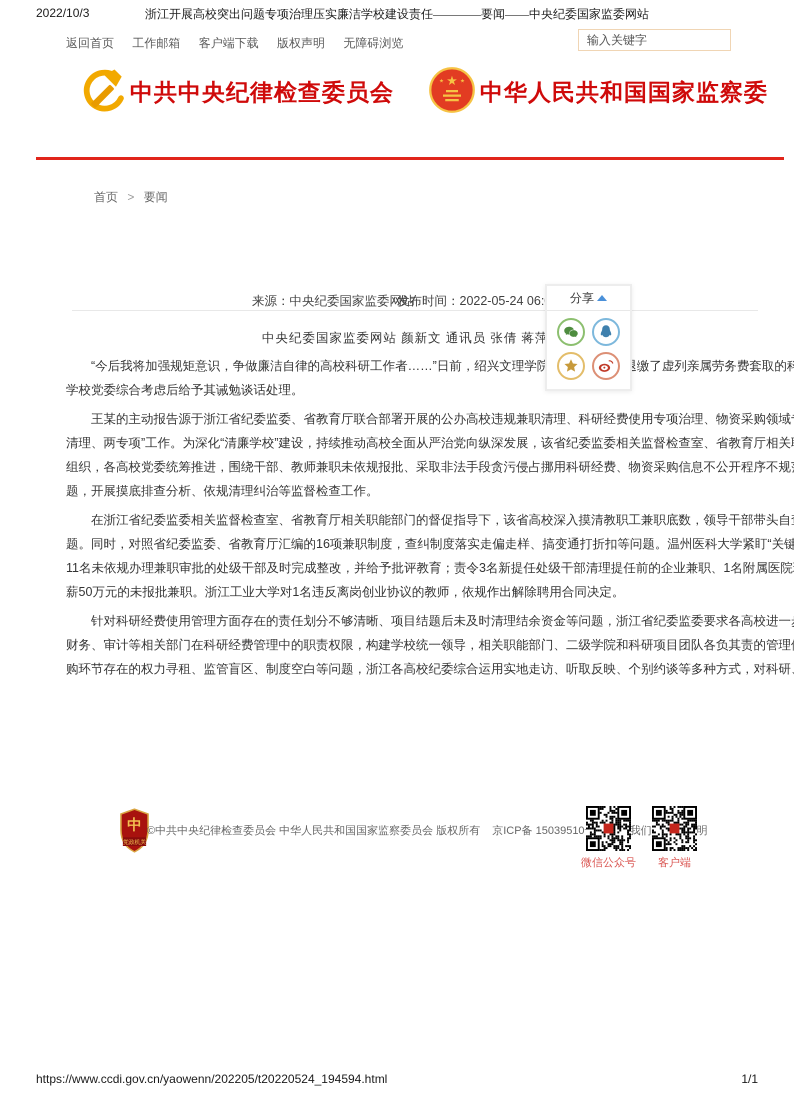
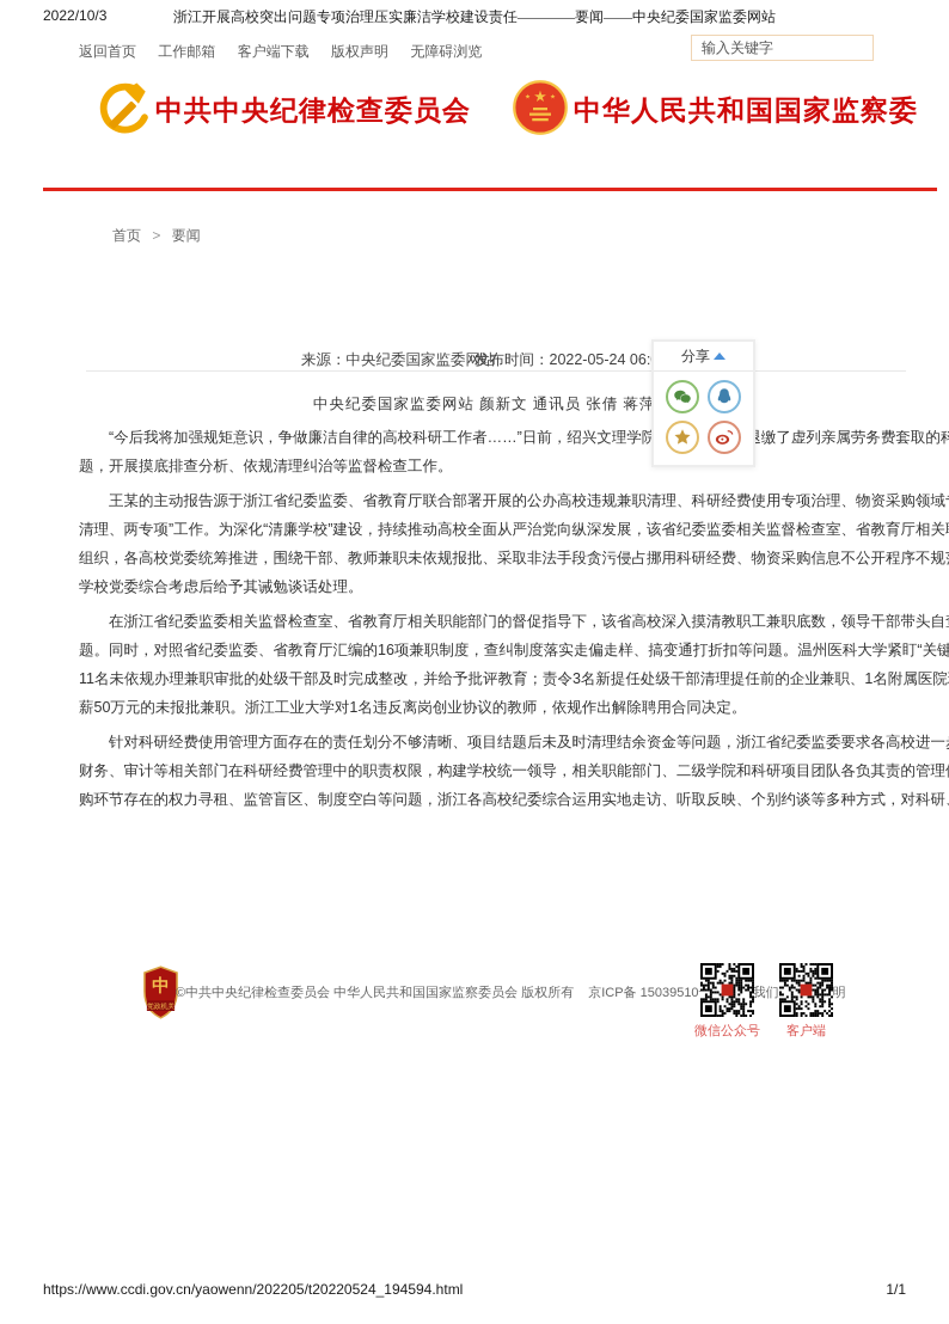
  2022/10/3
  浙江开展高校突出问题专项治理压实廉洁学校建设责任————要闻——中央纪委国家监委网站
  返回首页 工作邮箱 客户端下载 版权声明 无障碍浏览
  输入关键字
  中共中央纪律检查委员会
  ★
  中华人民共和国国家监察委
  首页 > 要闻
  来源：中央纪委国家监委网站
  发布时间：2022-05-24 06:
  中央纪委国家监委网站 颜新文 通讯员 张倩 蒋萍
  “今后我将加强规矩意识，争做廉洁自律的高校科研工作者……”日前，绍兴文理学院缴了虚列亲属劳务费套取的科
- 学校党委综合考虑后给予其诫勉谈话处理。
+ 题，开展摸底排查分析、依规清理纠治等监督检查工作。
  王某的主动报告源于浙江省纪委监委、省教育厅联合部署开展的公办高校违规兼职清理、科研经费使用专项治理、物资采购领域
  清理、两专项”工作。为深化“清廉学校”建设，持续推动高校全面从严治党向纵深发展，该省纪委监委相关监督检查室、省教育厅相关
  组织，各高校党委统筹推进，围绕干部、教师兼职未依规报批、采取非法手段贪污侵占挪用科研经费、物资采购信息不公开程序不规
- 题，开展摸底排查分析、依规清理纠治等监督检查工作。
+ 学校党委综合考虑后给予其诫勉谈话处理。
  在浙江省纪委监委相关监督检查室、省教育厅相关职能部门的督促指导下，该省高校深入摸清教职工兼职底数，领导干部带头自
  题。同时，对照省纪委监委、省教育厅汇编的16项兼职制度，查纠制度落实走偏走样、搞变通打折扣等问题。温州医科大学紧盯“关键
  11名未依规办理兼职审批的处级干部及时完成整改，并给予批评教育；责令3名新提任处级干部清理提任前的企业兼职、1名附属医院
  薪50万元的未报批兼职。浙江工业大学对1名违反离岗创业协议的教师，依规作出解除聘用合同决定。
  针对科研经费使用管理方面存在的责任划分不够清晰、项目结题后未及时清理结余资金等问题，浙江省纪委监委要求各高校进一
  财务、审计等相关部门在科研经费管理中的职责权限，构建学校统一领导，相关职能部门、二级学院和科研项目团队各负其责的管理
  购环节存在的权力寻租、监管盲区、制度空白等问题，浙江各高校纪委综合运用实地走访、听取反映、个别约谈等多种方式，对科研
  分享
  中
  ©中共中央纪律检查委员会 中华人民共和国国家监察委员会 版权所有 京ICP备 15039510 我们 明
  微信公众号
  客户端
  https://www.ccdi.gov.cn/yaowenn/202205/t20220524_194594.html
  1/1
